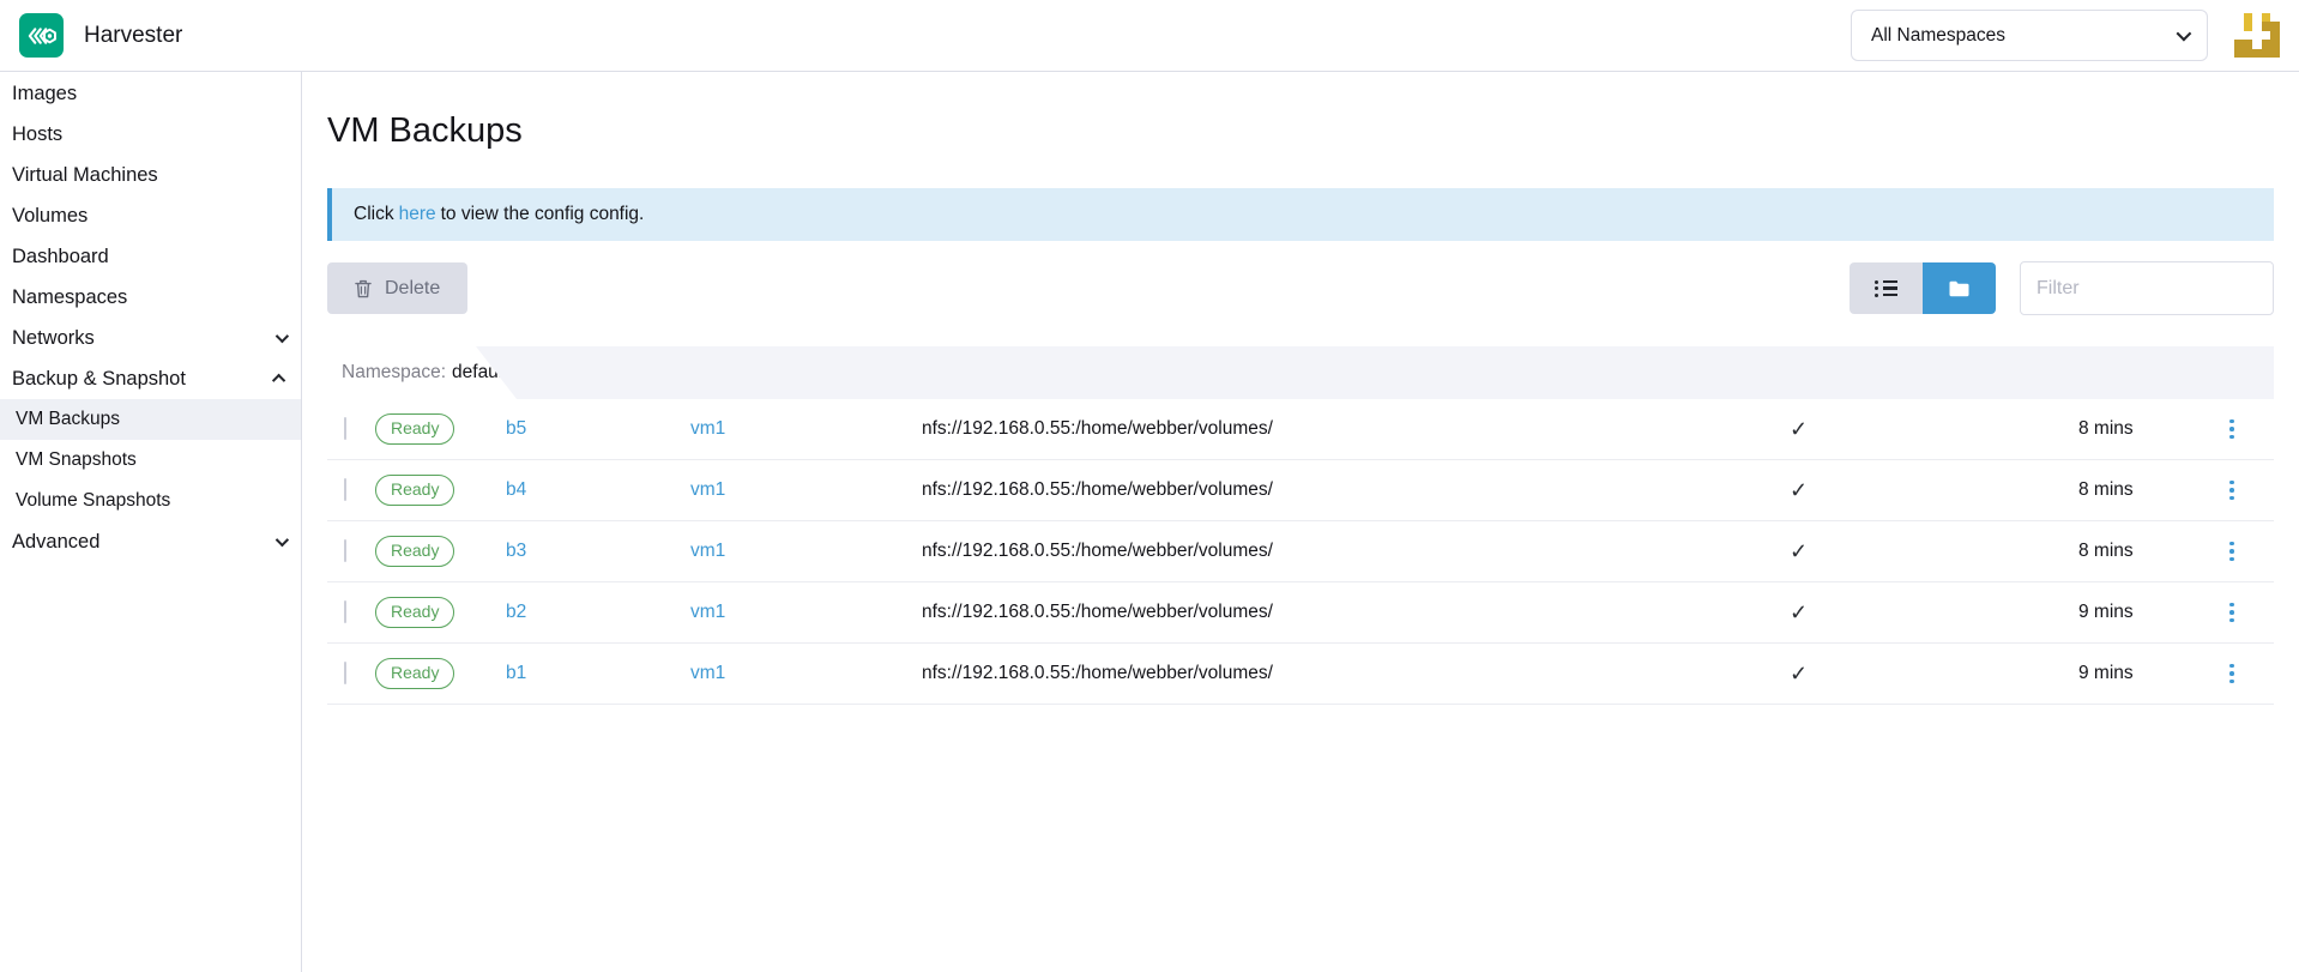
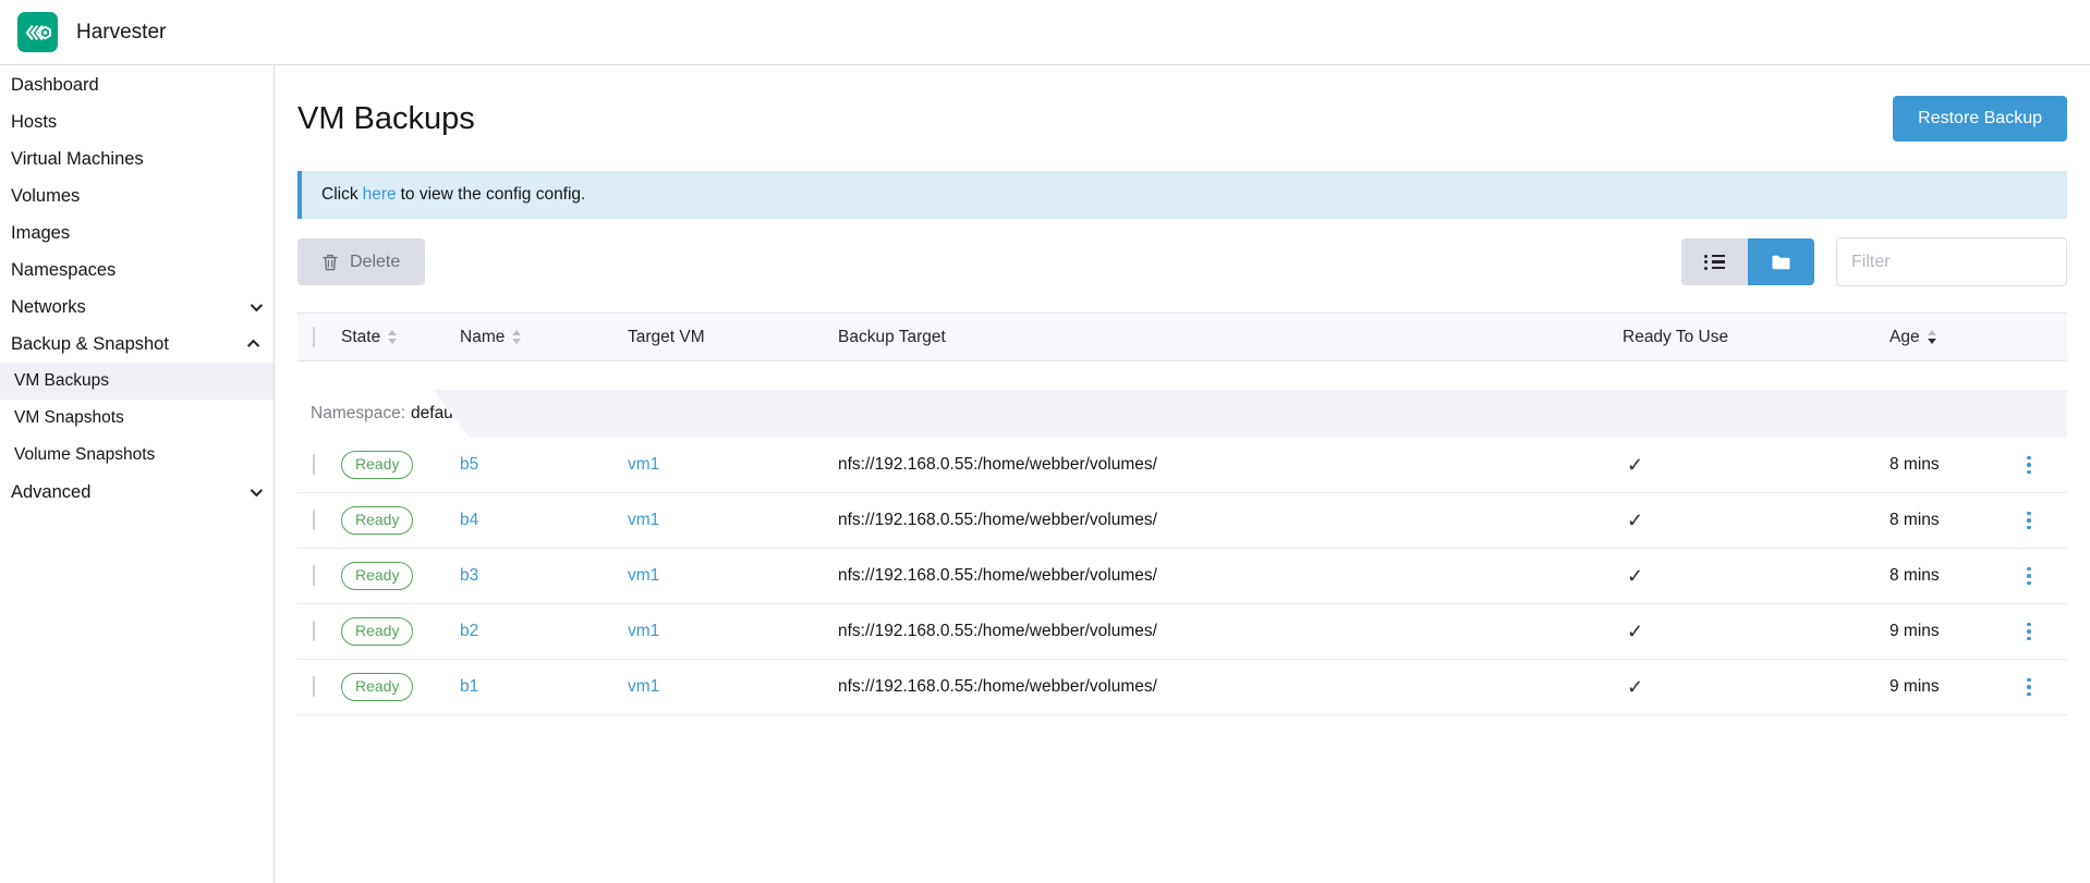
  Harvester
- All Namespaces
- Images
+ Dashboard
  Hosts
  Virtual Machines
  Volumes
- Dashboard
+ Images
  Namespaces
  Networks
  Backup & Snapshot
  VM Backups
  VM Snapshots
  Volume Snapshots
  Advanced
  VM Backups
+ Restore Backup
  Click
  here
  to view the config config.
  Delete
  Filter
+ State
+ Name
+ Target VM
+ Backup Target
+ Ready To Use
+ Age
  Namespace:
  defau
  Ready
  b5
  vm1
  nfs://192.168.0.55:/home/webber/volumes/
  ✓
  8 mins
  Ready
  b4
  vm1
  nfs://192.168.0.55:/home/webber/volumes/
  ✓
  8 mins
  Ready
  b3
  vm1
  nfs://192.168.0.55:/home/webber/volumes/
  ✓
  8 mins
  Ready
  b2
  vm1
  nfs://192.168.0.55:/home/webber/volumes/
  ✓
  9 mins
  Ready
  b1
  vm1
  nfs://192.168.0.55:/home/webber/volumes/
  ✓
  9 mins
